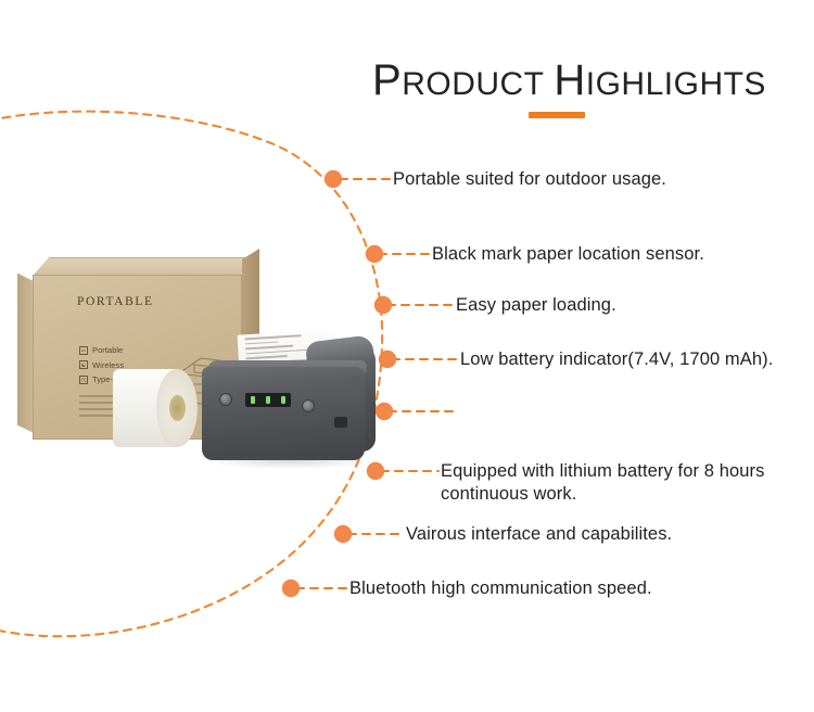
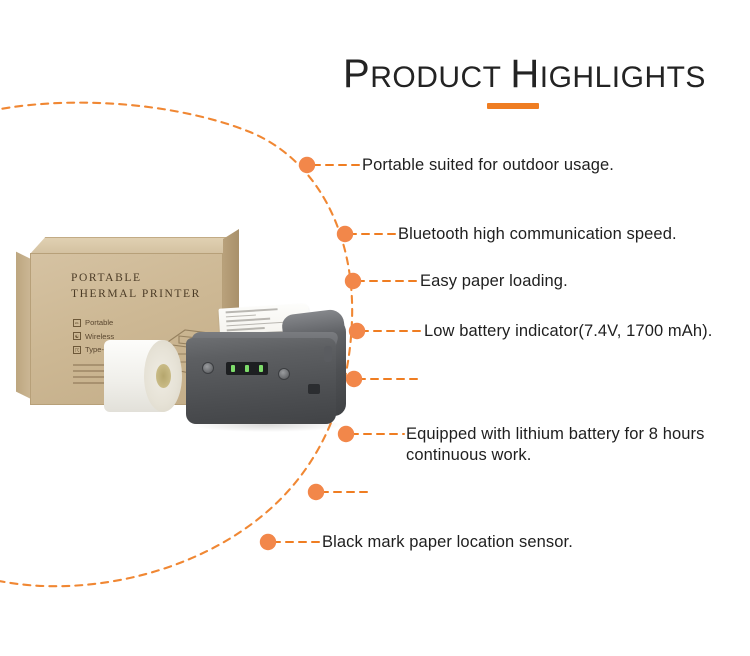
  PRODUCT HIGHLIGHTS
  Portable suited for outdoor usage.
- Black mark paper location sensor.
+ Bluetooth high communication speed.
  Easy paper loading.
  Low battery indicator(7.4V, 1700 mAh).
  Equipped with lithium battery for 8 hours
  continuous work.
- Vairous interface and capabilites.
- Bluetooth high communication speed.
+ Black mark paper location sensor.
  PORTABLE
+ THERMAL PRINTER
  Portable
  Wireless
